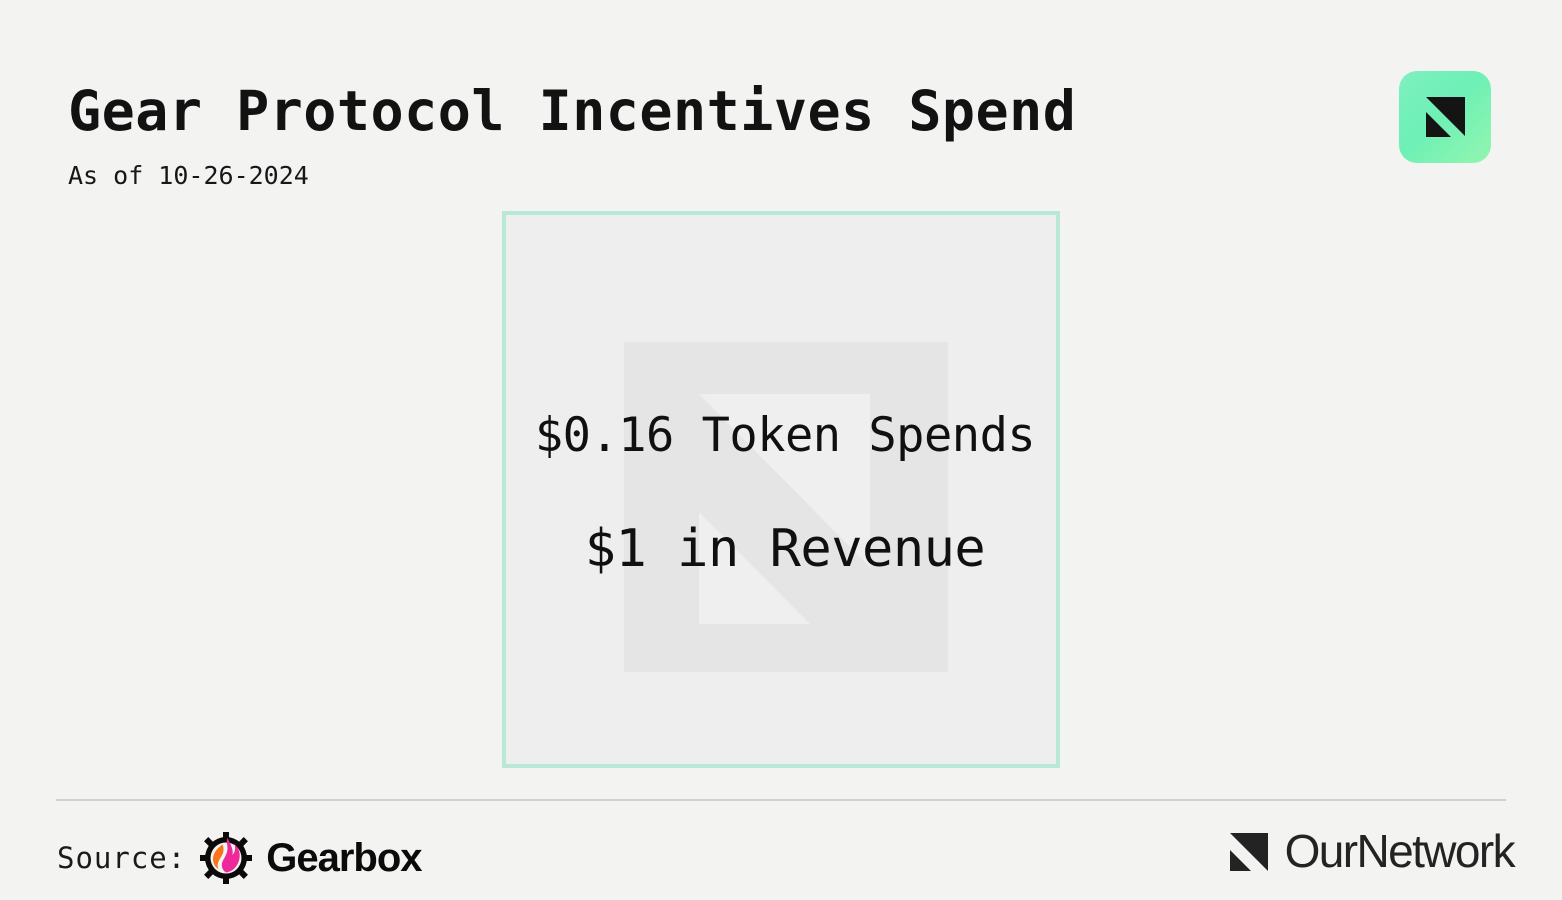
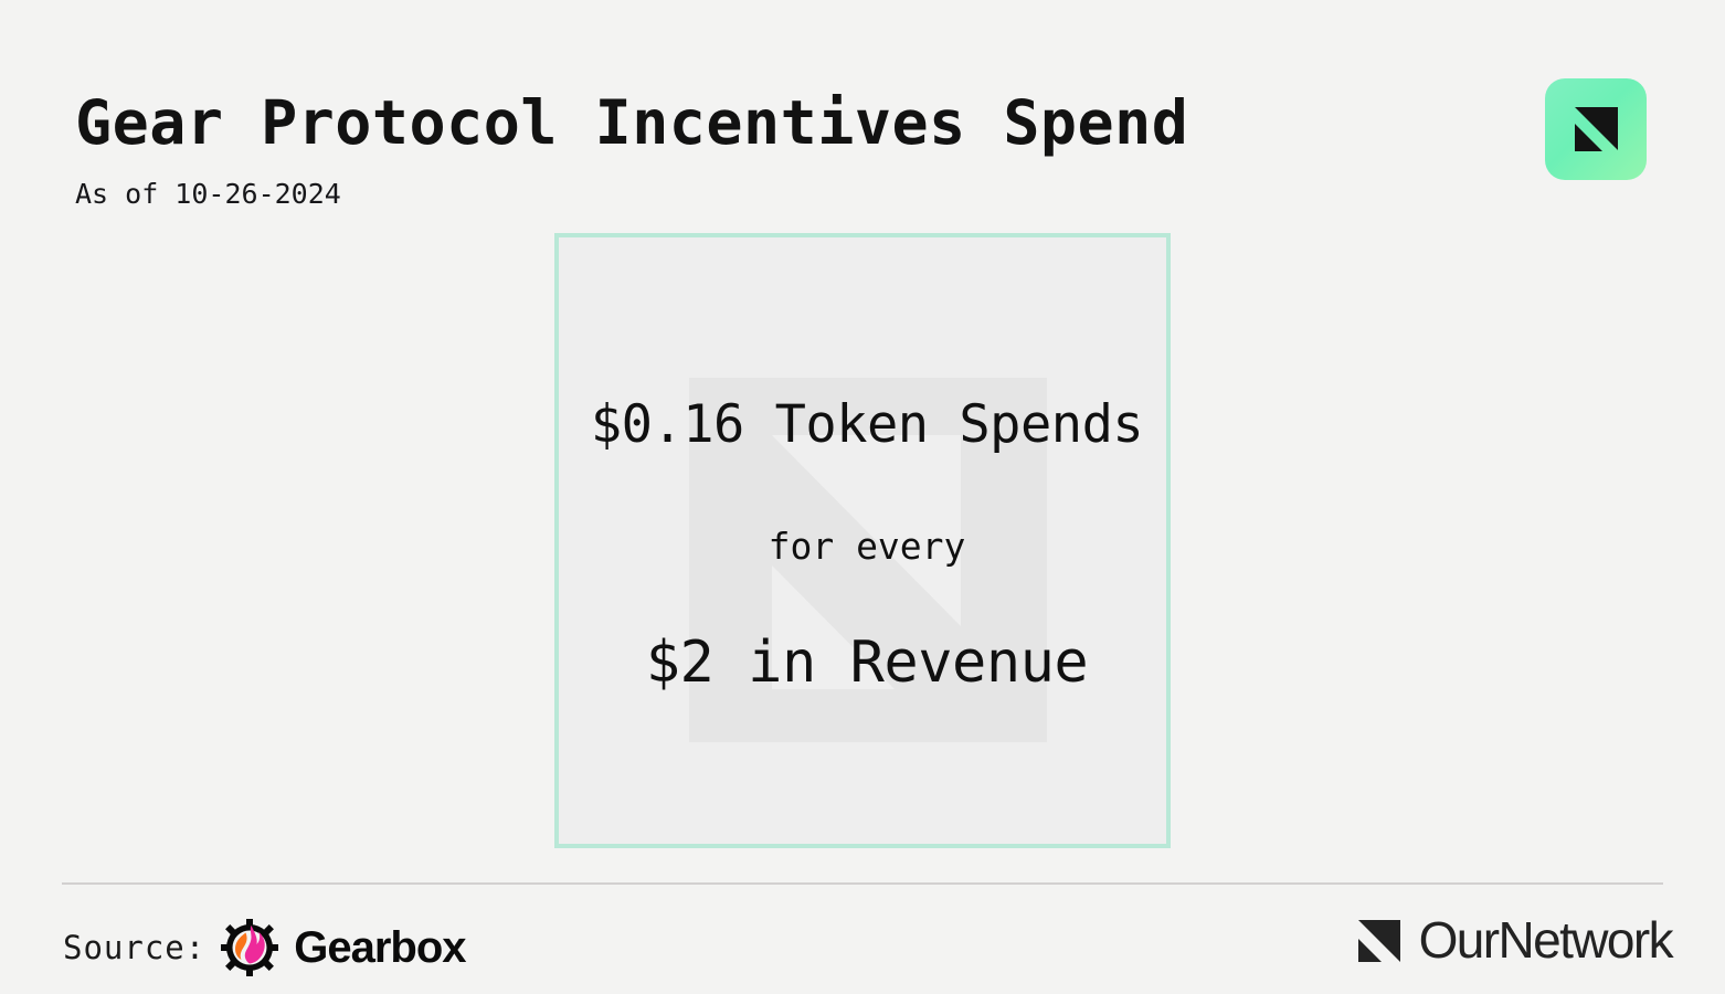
  Gear Protocol Incentives Spend
  As of 10-26-2024
  $0.16 Token Spends
+ for every
- $1 in Revenue
+ $2 in Revenue
  Source:
  Gearbox
  OurNetwork
